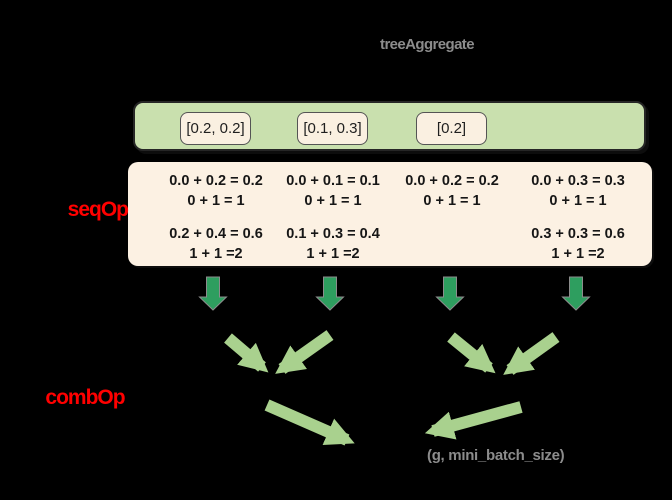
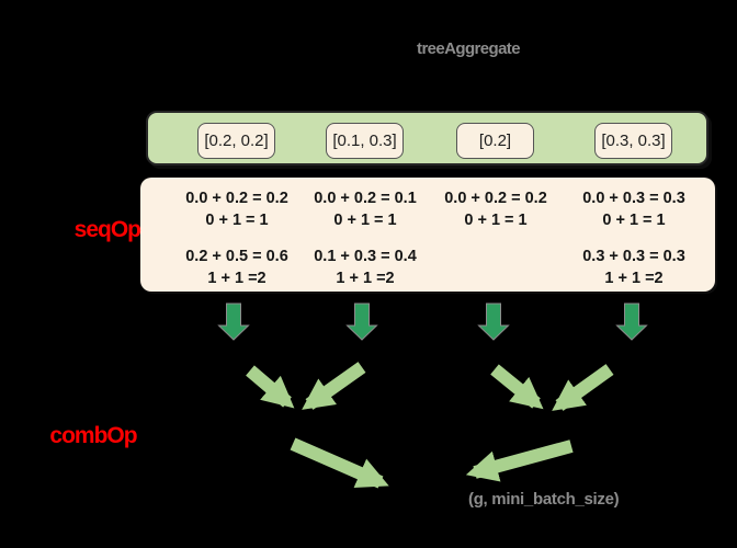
  treeAggregate
  [0.2, 0.2]
  [0.1, 0.3]
  [0.2]
+ [0.3, 0.3]
  0.0 + 0.2 = 0.2
  0 + 1 = 1
- 0.2 + 0.4 = 0.6
+ 0.2 + 0.5 = 0.6
  1 + 1 =2
- 0.0 + 0.1 = 0.1
+ 0.0 + 0.2 = 0.1
  0 + 1 = 1
  0.1 + 0.3 = 0.4
  1 + 1 =2
  0.0 + 0.2 = 0.2
  0 + 1 = 1
  0.0 + 0.3 = 0.3
  0 + 1 = 1
- 0.3 + 0.3 = 0.6
+ 0.3 + 0.3 = 0.3
  1 + 1 =2
  seqOp
  combOp
  (g, mini_batch_size)
